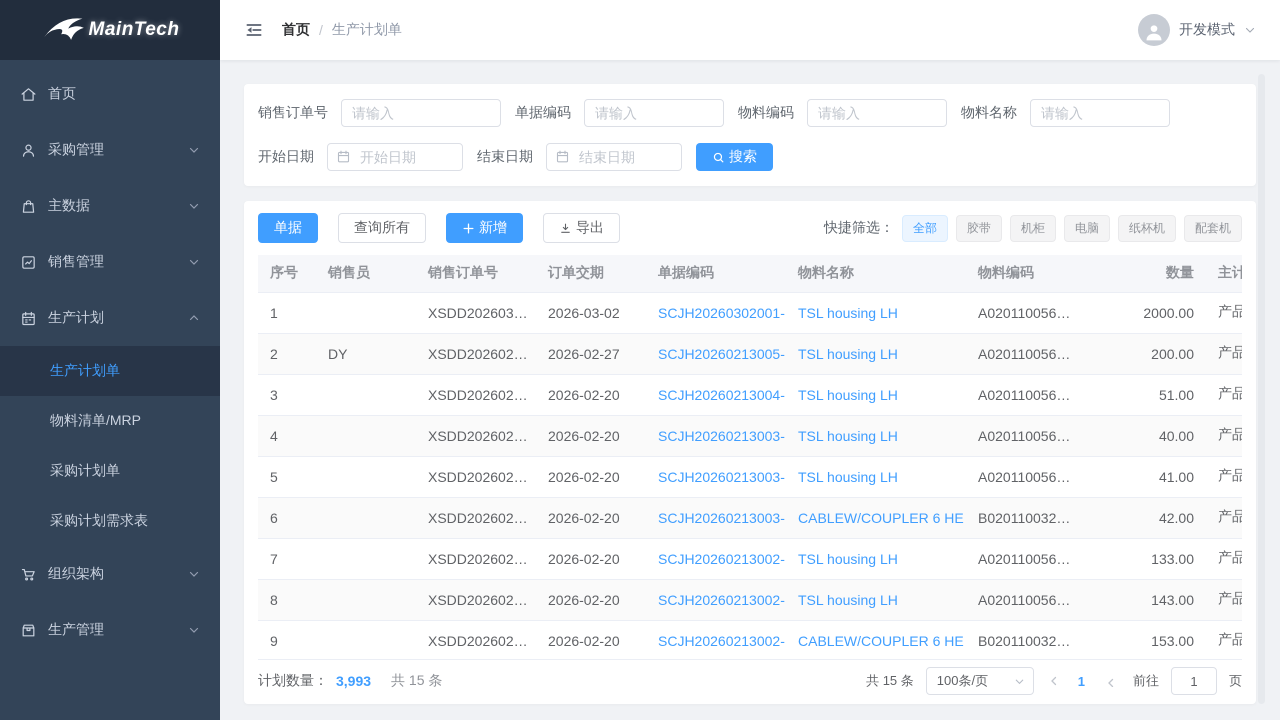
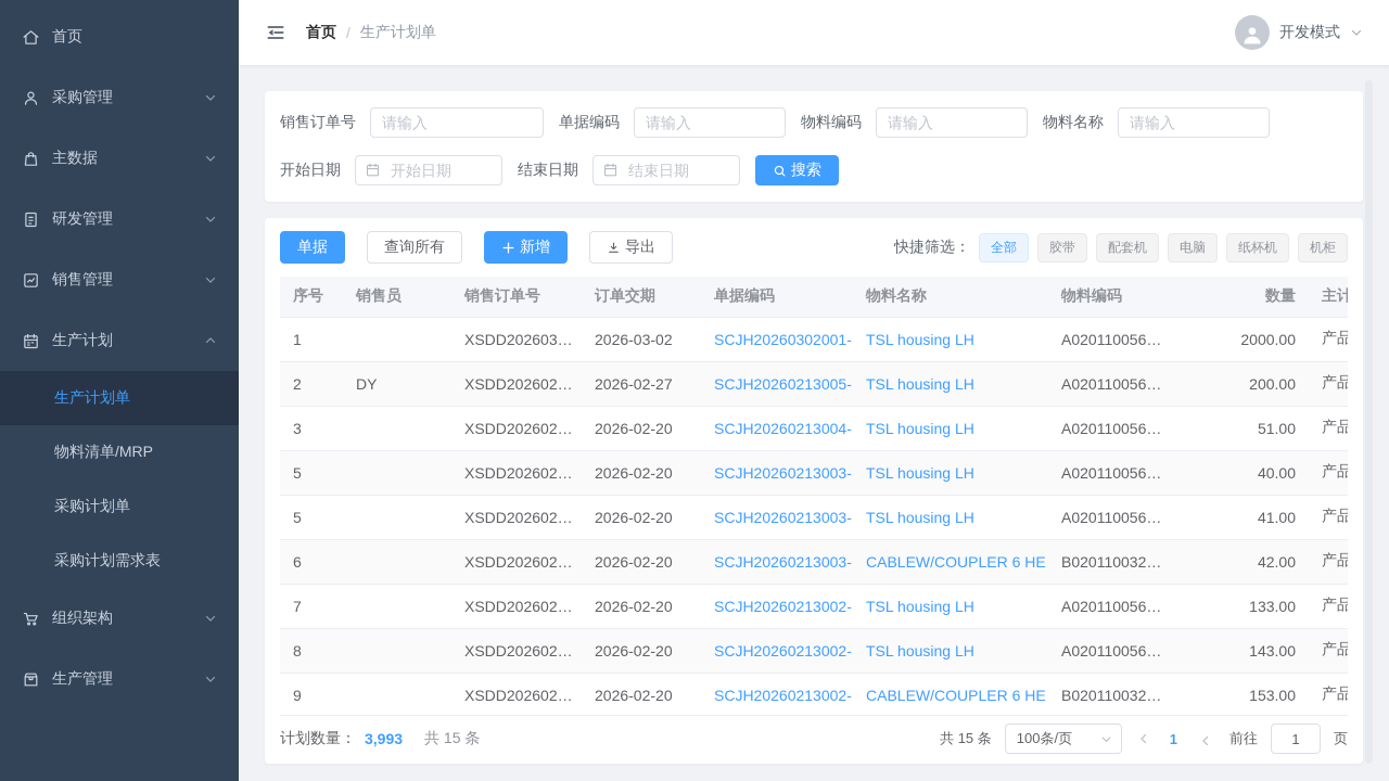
- MainTech
  首页
  采购管理
  主数据
+ 研发管理
  销售管理
  生产计划
  生产计划单
  物料清单/MRP
  采购计划单
  采购计划需求表
  组织架构
  生产管理
  首页
  /
  生产计划单
  开发模式
  销售订单号
  请输入
  单据编码
  请输入
  物料编码
  请输入
  物料名称
  请输入
  开始日期
  开始日期
  结束日期
  结束日期
  搜索
  单据
  查询所有
  新增
  导出
  快捷筛选：
  全部
  胶带
- 机柜
+ 配套机
  电脑
  纸杯机
- 配套机
+ 机柜
  序号	销售员	销售订单号	订单交期	单据编码	物料名称	物料编码	数量	主计
  1		XSDD202603…	2026-03-02	SCJH20260302001-	TSL housing LH	A020110056…	2000.00	产品
  2	DY	XSDD202602…	2026-02-27	SCJH20260213005-	TSL housing LH	A020110056…	200.00	产品
  3		XSDD202602…	2026-02-20	SCJH20260213004-	TSL housing LH	A020110056…	51.00	产品
- 4		XSDD202602…	2026-02-20	SCJH20260213003-	TSL housing LH	A020110056…	40.00	产品
+ 5		XSDD202602…	2026-02-20	SCJH20260213003-	TSL housing LH	A020110056…	40.00	产品
  5		XSDD202602…	2026-02-20	SCJH20260213003-	TSL housing LH	A020110056…	41.00	产品
  6		XSDD202602…	2026-02-20	SCJH20260213003-	CABLEW/COUPLER 6 HE	B020110032…	42.00	产品
  7		XSDD202602…	2026-02-20	SCJH20260213002-	TSL housing LH	A020110056…	133.00	产品
  8		XSDD202602…	2026-02-20	SCJH20260213002-	TSL housing LH	A020110056…	143.00	产品
  9		XSDD202602…	2026-02-20	SCJH20260213002-	CABLEW/COUPLER 6 HE	B020110032…	153.00	产品
  计划数量：
  3,993
  共 15 条
  共 15 条
  100条/页
  1
  前往
  1
  页
